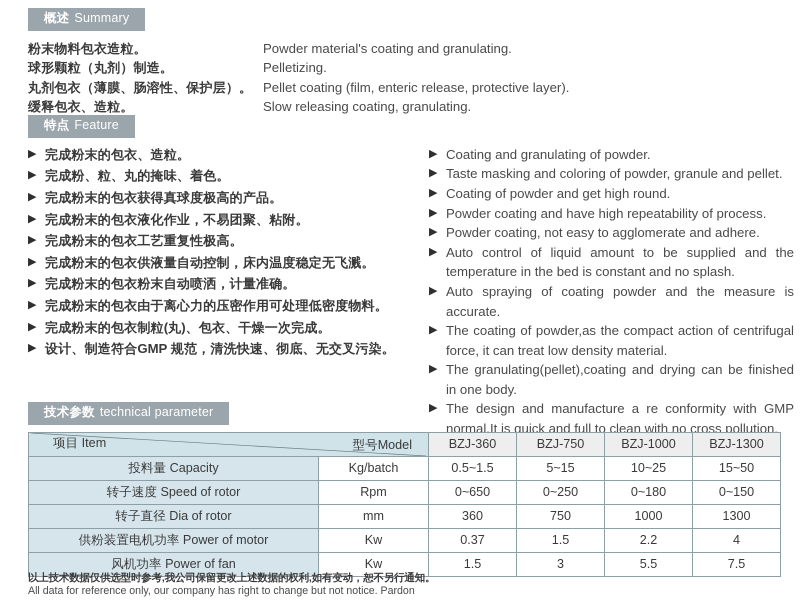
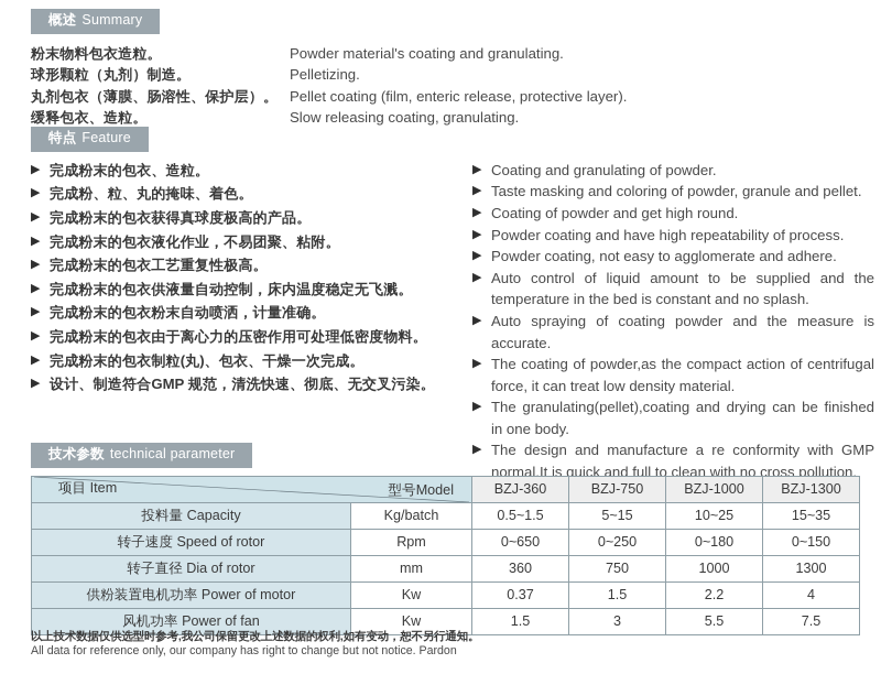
  概述 Summary
  粉末物料包衣造粒。
  球形颗粒（丸剂）制造。
  丸剂包衣（薄膜、肠溶性、保护层）
  缓释包衣、造粒。
  Powder material's coating and granulating.
  Pelletizing.
  Pellet coating (film, enteric release, protective layer).
  Slow releasing coating, granulating.
  特点 Feature
  ▶
  完成粉末的包衣、造粒。
  ▶
  完成粉、粒、丸的掩味、着色。
  ▶
  完成粉末的包衣获得真球度极高的产品。
  ▶
  完成粉末的包衣液化作业，不易团聚、粘附。
  ▶
  完成粉末的包衣工艺重复性极高。
  ▶
  完成粉末的包衣供液量自动控制，床内温度稳定无飞溅。
  ▶
  完成粉末的包衣粉末自动喷洒，计量准确。
  ▶
  完成粉末的包衣由于离心力的压密作用可处理低密度物料。
  ▶
  完成粉末的包衣制粒(丸)、包衣、干燥一次完成。
  ▶
  设计、制造符合GMP 规范，清洗快速、彻底、无交叉污染。
  ▶
  Coating and granulating of powder.
  ▶
  Taste masking and coloring of powder, granule and pellet.
  ▶
  Coating of powder and get high round.
  ▶
  Powder coating and have high repeatability of process.
  ▶
  Powder coating, not easy to agglomerate and adhere.
  ▶
  Auto control of liquid amount to be supplied and the temperature in the bed is constant and no splash.
  ▶
  Auto spraying of coating powder and the measure is accurate.
  ▶
  The coating of powder,as the compact action of centrifugal force, it can treat low density material.
  ▶
  The granulating(pellet),coating and drying can be finished in one body.
  ▶
  The design and manufacture a re conformity with GMP normal.It is quick and full to clean with no cross pollution.
  技术参数 technical parameter
  型号Model 项目 Item	BZJ-360	BZJ-750	BZJ-1000	BZJ-1300
- 投料量 Capacity	Kg/batch	0.5~1.5	5~15	10~25	15~50
+ 投料量 Capacity	Kg/batch	0.5~1.5	5~15	10~25	15~35
  转子速度 Speed of rotor	Rpm	0~650	0~250	0~180	0~150
  转子直径 Dia of rotor	mm	360	750	1000	1300
  供粉装置电机功率 Power of motor	Kw	0.37	1.5	2.2	4
  风机功率 Power of fan	Kw	1.5	3	5.5	7.5
  以上技术数据仅供选型时参考,我公司保留更改上述数据的权利,如有变动，恕不另行通知。
  All data for reference only, our company has right to change but not notice. Pardon
